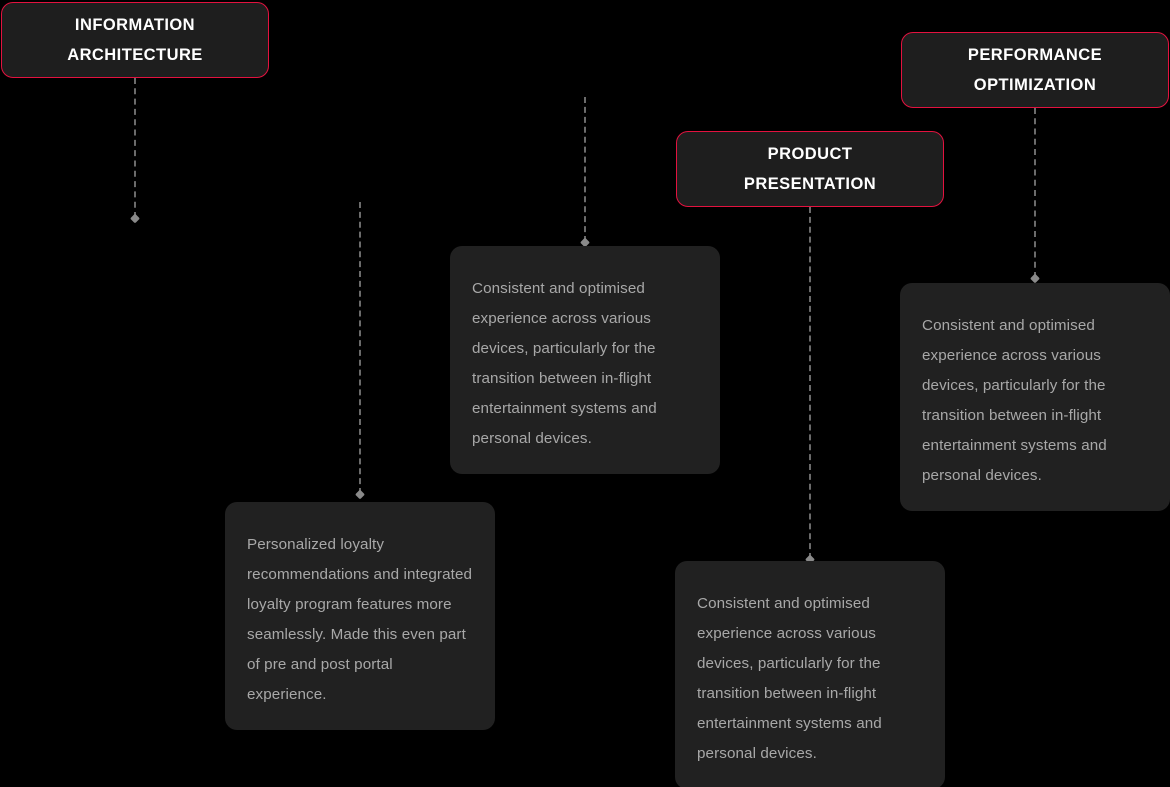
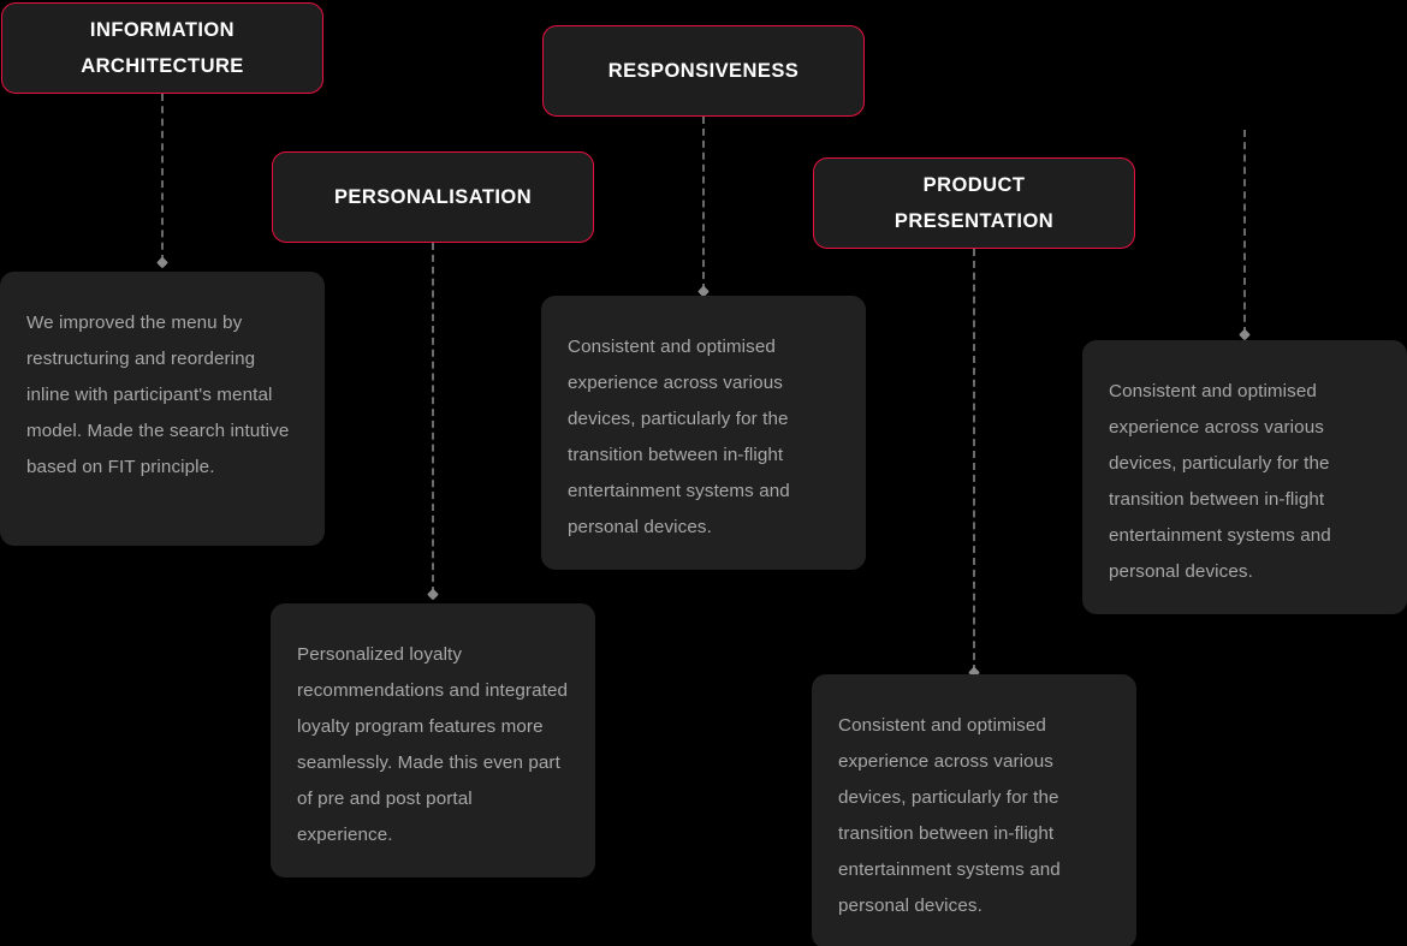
  INFORMATION
  ARCHITECTURE
+ We improved the menu by restructuring and reordering inline with participant's mental model. Made the search intutive based on FIT principle.
+ PERSONALISATION
  Personalized loyalty recommendations and integrated loyalty program features more seamlessly. Made this even part of pre and post portal experience.
+ RESPONSIVENESS
  Consistent and optimised experience across various devices, particularly for the transition between in-flight entertainment systems and personal devices.
  PRODUCT
  PRESENTATION
  Consistent and optimised experience across various devices, particularly for the transition between in-flight entertainment systems and personal devices.
- PERFORMANCE
- OPTIMIZATION
  Consistent and optimised experience across various devices, particularly for the transition between in-flight entertainment systems and personal devices.
